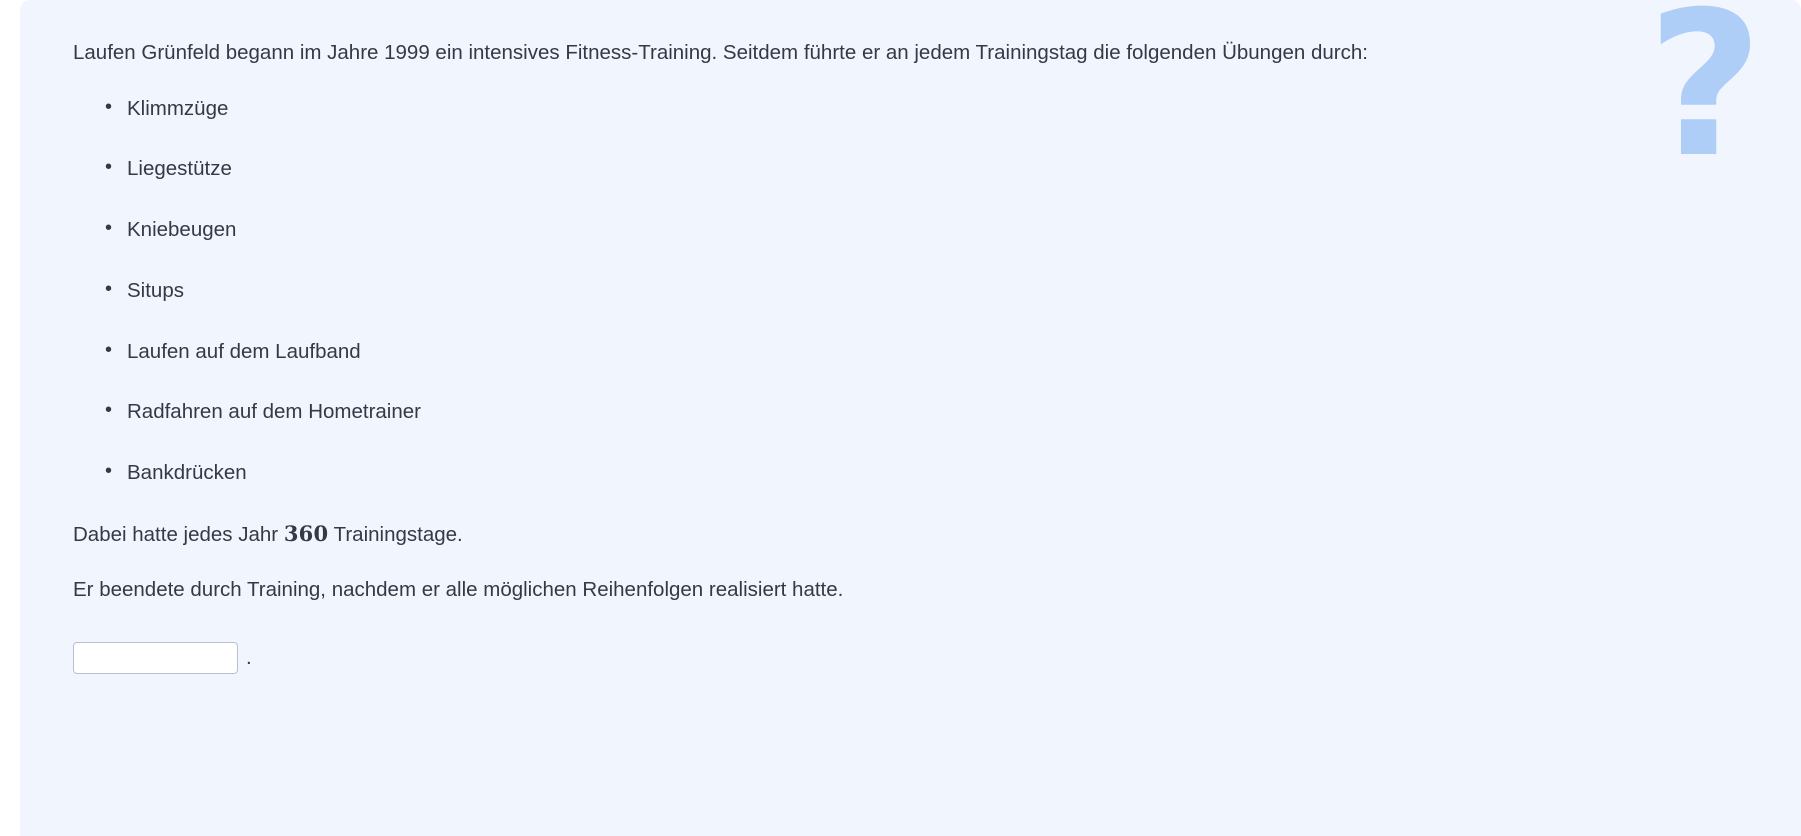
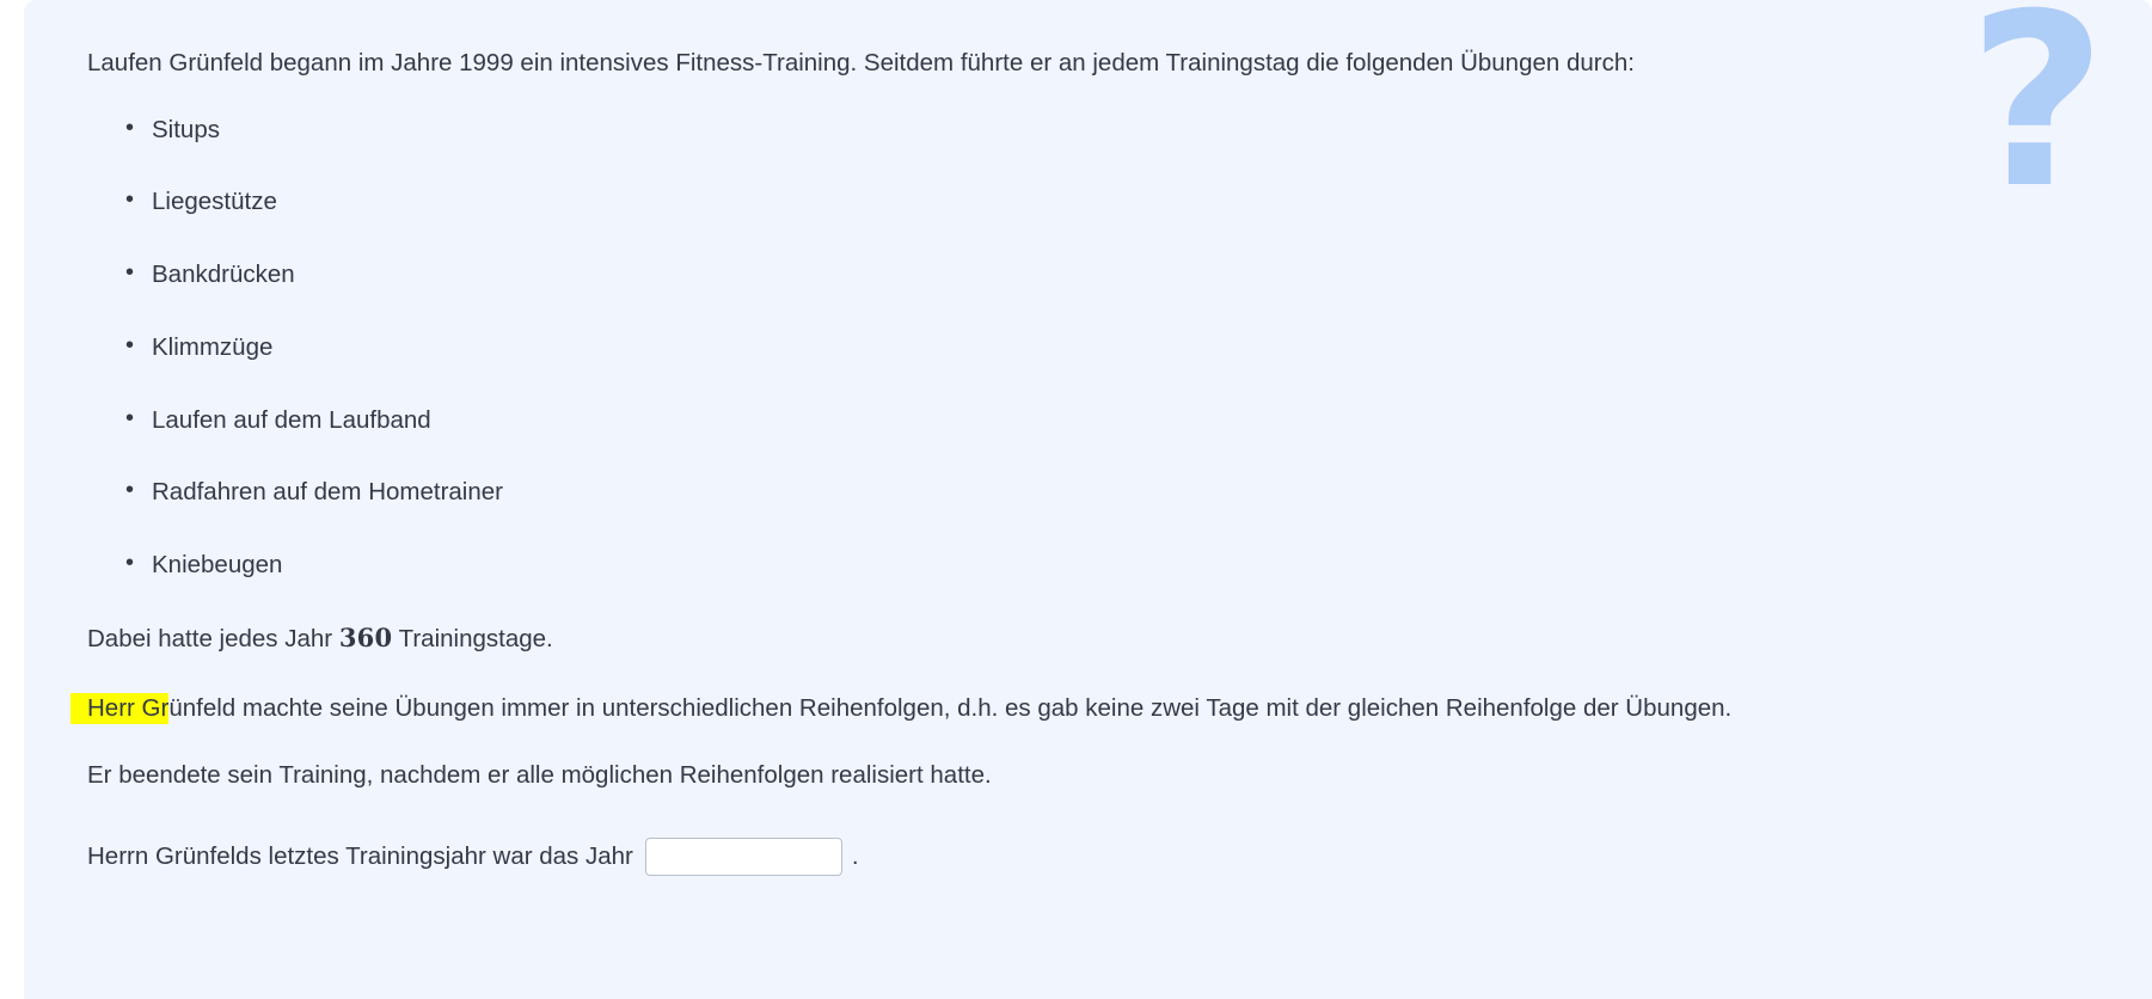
  ?
  Laufen Grünfeld begann im Jahre 1999 ein intensives Fitness-Training. Seitdem führte er an jedem Trainingstag die folgenden Übungen durch:
- Klimmzüge
+ Situps
  Liegestütze
- Kniebeugen
+ Bankdrücken
- Situps
+ Klimmzüge
  Laufen auf dem Laufband
  Radfahren auf dem Hometrainer
- Bankdrücken
+ Kniebeugen
  Dabei hatte jedes Jahr 360 Trainingstage.
+ Herr Grünfeld machte seine Übungen immer in unterschiedlichen Reihenfolgen, d.h. es gab keine zwei Tage mit der gleichen Reihenfolge der Übungen.
- Er beendete durch Training, nachdem er alle möglichen Reihenfolgen realisiert hatte.
+ Er beendete sein Training, nachdem er alle möglichen Reihenfolgen realisiert hatte.
+ Herrn Grünfelds letztes Trainingsjahr war das Jahr
  .
